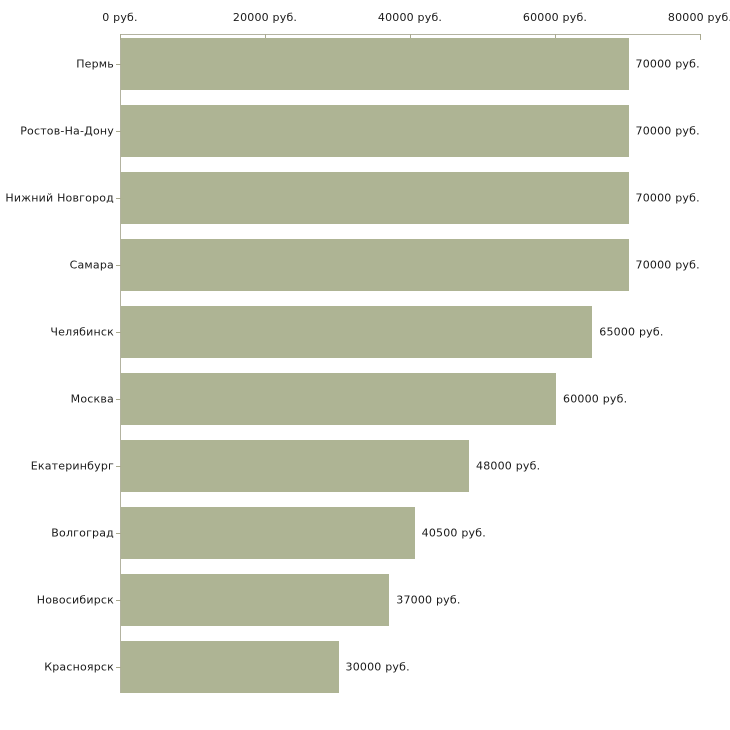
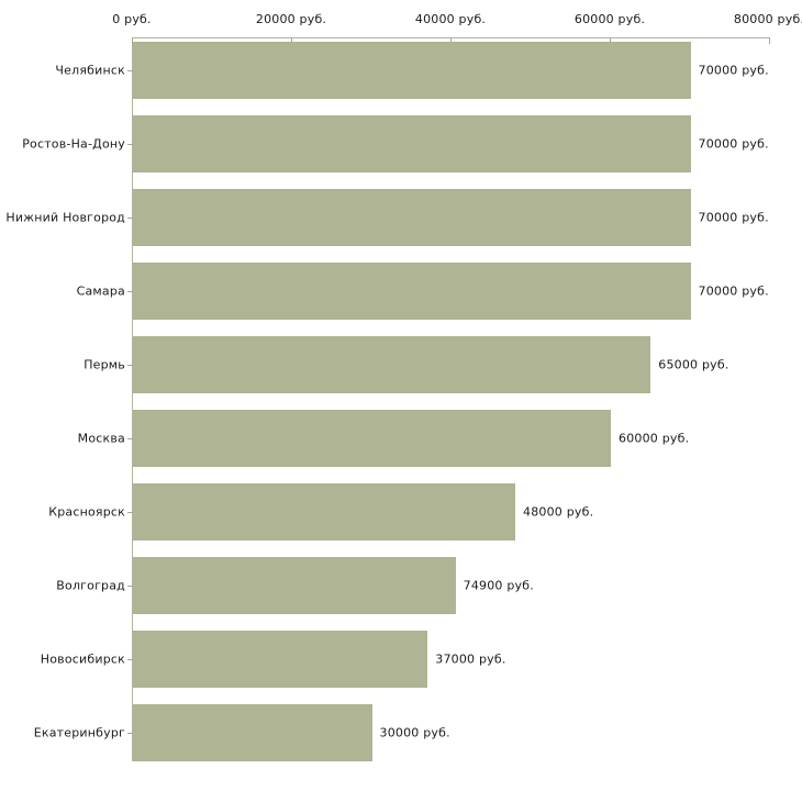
  0 руб.
  20000 руб.
  40000 руб.
  60000 руб.
  80000 руб
- Пермь
+ Челябинск
  Ростов-На-Дону
  Нижний Новгород
  Самара
- Челябинск
+ Пермь
  Москва
- Екатеринбург
+ Красноярск
  Волгоград
  Новосибирск
- Красноярск
+ Екатеринбург
  70000 руб.
  70000 руб.
  70000 руб.
  70000 руб.
  65000 руб.
  60000 руб.
  48000 руб.
- 40500 руб.
+ 74900 руб.
  37000 руб.
  30000 руб.
